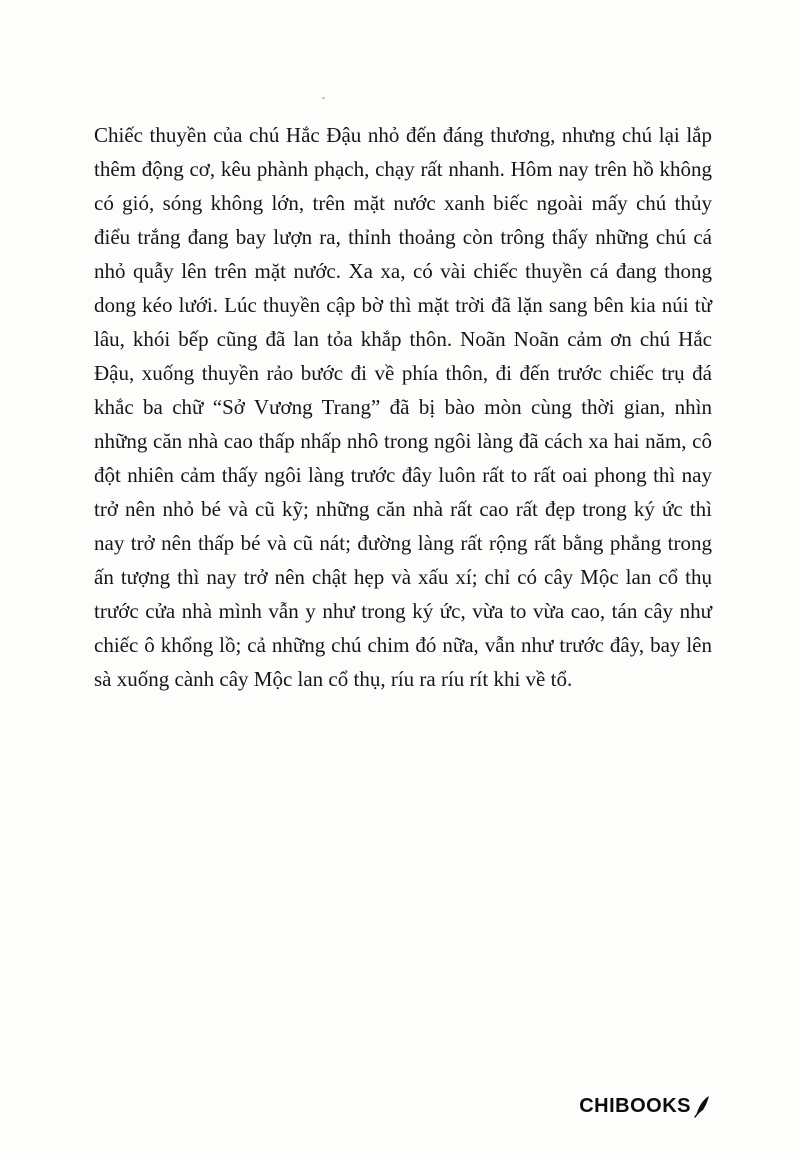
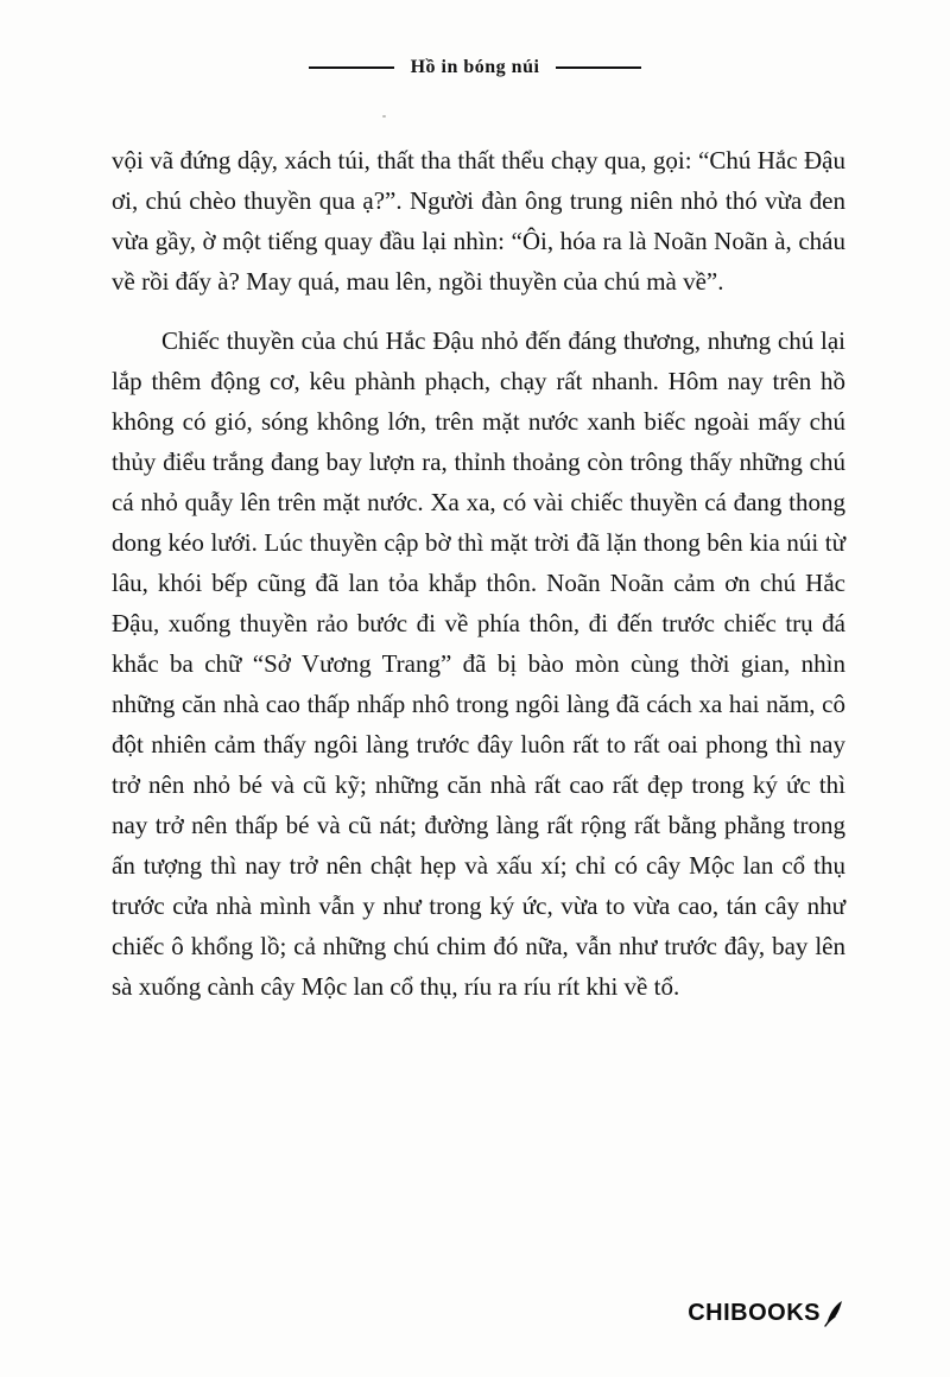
+ Hồ in bóng núi
+ vội vã đứng dậy, xách túi, thất tha thất thểu chạy qua, gọi: “Chú Hắc Đậu ơi, chú chèo thuyền qua ạ?”. Người đàn ông trung niên nhỏ thó vừa đen vừa gầy, ờ một tiếng quay đầu lại nhìn: “Ôi, hóa ra là Noãn Noãn à, cháu về rồi đấy à? May quá, mau lên, ngồi thuyền của chú mà về”.
- Chiếc thuyền của chú Hắc Đậu nhỏ đến đáng thương, nhưng chú lại lắp thêm động cơ, kêu phành phạch, chạy rất nhanh. Hôm nay trên hồ không có gió, sóng không lớn, trên mặt nước xanh biếc ngoài mấy chú thủy điểu trắng đang bay lượn ra, thỉnh thoảng còn trông thấy những chú cá nhỏ quẫy lên trên mặt nước. Xa xa, có vài chiếc thuyền cá đang thong dong kéo lưới. Lúc thuyền cập bờ thì mặt trời đã lặn sang bên kia núi từ lâu, khói bếp cũng đã lan tỏa khắp thôn. Noãn Noãn cảm ơn chú Hắc Đậu, xuống thuyền rảo bước đi về phía thôn, đi đến trước chiếc trụ đá khắc ba chữ “Sở Vương Trang” đã bị bào mòn cùng thời gian, nhìn những căn nhà cao thấp nhấp nhô trong ngôi làng đã cách xa hai năm, cô đột nhiên cảm thấy ngôi làng trước đây luôn rất to rất oai phong thì nay trở nên nhỏ bé và cũ kỹ; những căn nhà rất cao rất đẹp trong ký ức thì nay trở nên thấp bé và cũ nát; đường làng rất rộng rất bằng phẳng trong ấn tượng thì nay trở nên chật hẹp và xấu xí; chỉ có cây Mộc lan cổ thụ trước cửa nhà mình vẫn y như trong ký ức, vừa to vừa cao, tán cây như chiếc ô khổng lồ; cả những chú chim đó nữa, vẫn như trước đây, bay lên sà xuống cành cây Mộc lan cổ thụ, ríu ra ríu rít khi về tổ.
+ Chiếc thuyền của chú Hắc Đậu nhỏ đến đáng thương, nhưng chú lại lắp thêm động cơ, kêu phành phạch, chạy rất nhanh. Hôm nay trên hồ không có gió, sóng không lớn, trên mặt nước xanh biếc ngoài mấy chú thủy điểu trắng đang bay lượn ra, thỉnh thoảng còn trông thấy những chú cá nhỏ quẫy lên trên mặt nước. Xa xa, có vài chiếc thuyền cá đang thong dong kéo lưới. Lúc thuyền cập bờ thì mặt trời đã lặn thong bên kia núi từ lâu, khói bếp cũng đã lan tỏa khắp thôn. Noãn Noãn cảm ơn chú Hắc Đậu, xuống thuyền rảo bước đi về phía thôn, đi đến trước chiếc trụ đá khắc ba chữ “Sở Vương Trang” đã bị bào mòn cùng thời gian, nhìn những căn nhà cao thấp nhấp nhô trong ngôi làng đã cách xa hai năm, cô đột nhiên cảm thấy ngôi làng trước đây luôn rất to rất oai phong thì nay trở nên nhỏ bé và cũ kỹ; những căn nhà rất cao rất đẹp trong ký ức thì nay trở nên thấp bé và cũ nát; đường làng rất rộng rất bằng phẳng trong ấn tượng thì nay trở nên chật hẹp và xấu xí; chỉ có cây Mộc lan cổ thụ trước cửa nhà mình vẫn y như trong ký ức, vừa to vừa cao, tán cây như chiếc ô khổng lồ; cả những chú chim đó nữa, vẫn như trước đây, bay lên sà xuống cành cây Mộc lan cổ thụ, ríu ra ríu rít khi về tổ.
  CHIBOOKS
